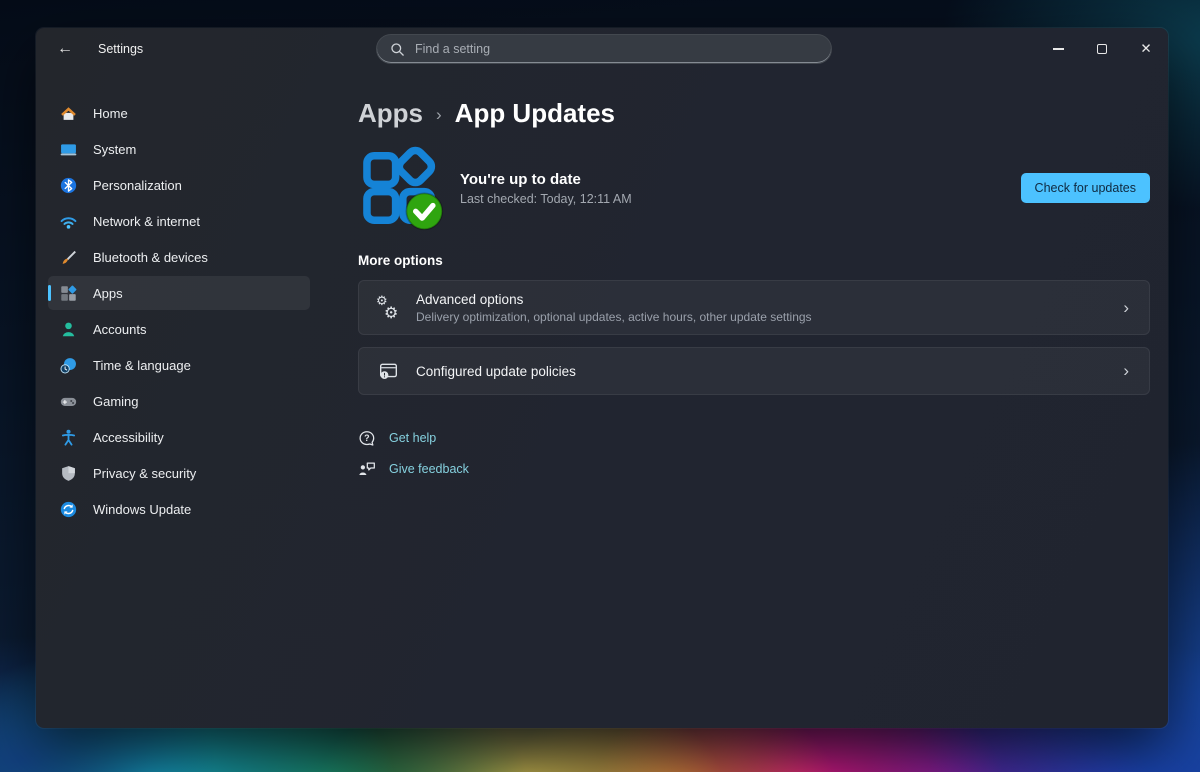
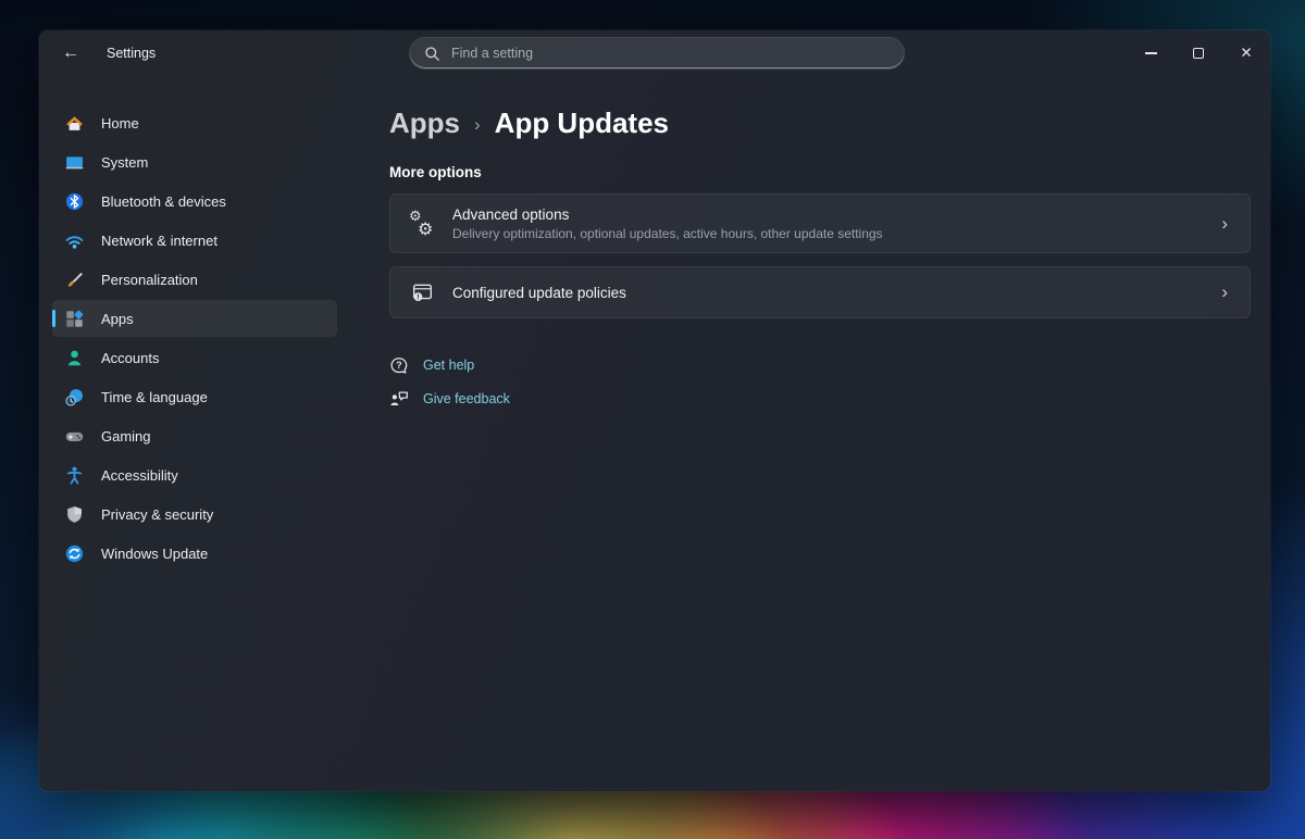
  ←
  Settings
  Find a setting
  ✕
  Home
  System
- Personalization
+ Bluetooth & devices
  Network & internet
- Bluetooth & devices
+ Personalization
  Apps
  Accounts
  Time & language
  Gaming
  Accessibility
  Privacy & security
  Windows Update
  Apps
  ›
  App Updates
- You're up to date
- Last checked: Today, 12:11 AM
- Check for updates
  More options
  ⚙
  ⚙
  Advanced options
  Delivery optimization, optional updates, active hours, other update settings
  ›
  Configured update policies
  ›
  ?
  Get help
  Give feedback
